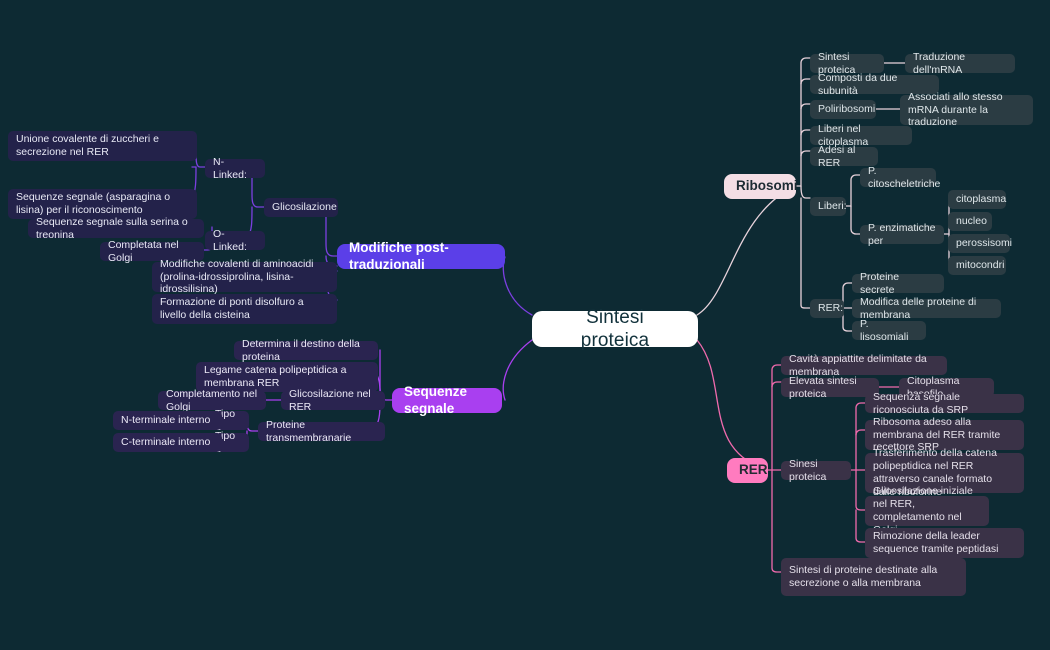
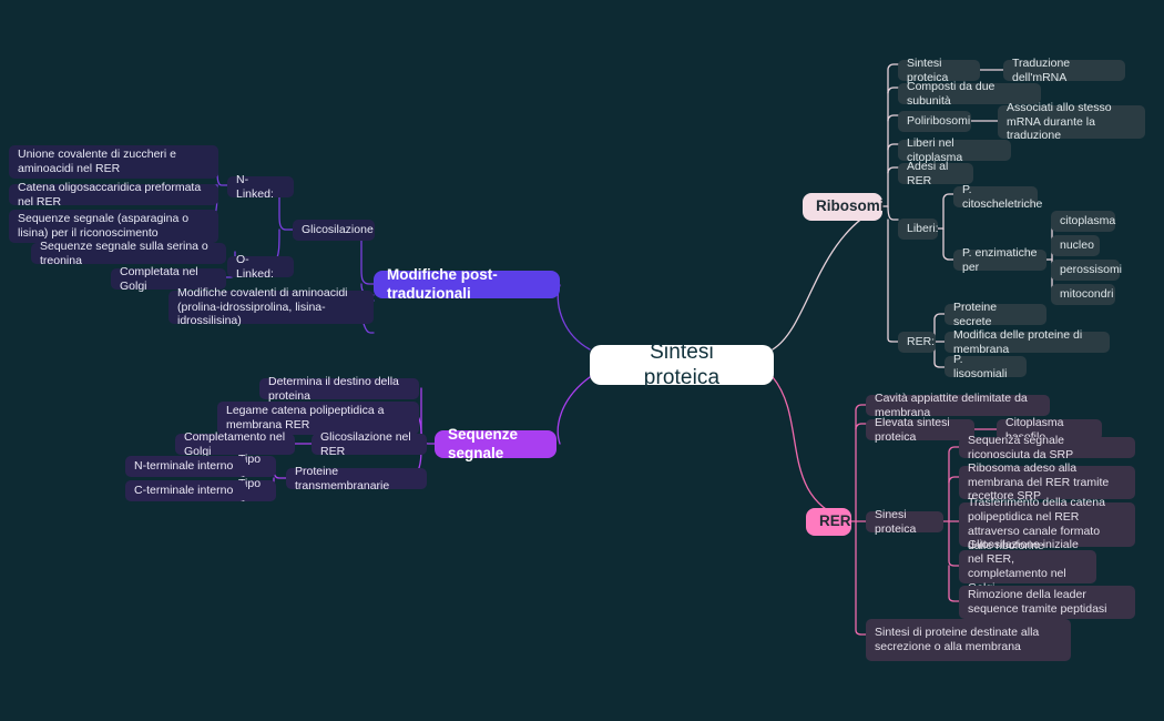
  Sintesi proteica
  Modifiche post-traduzionali
  Glicosilazione
  N-Linked:
  O-Linked:
- Unione covalente di zuccheri e secrezione nel RER
+ Unione covalente di zuccheri e aminoacidi nel RER
+ Catena oligosaccaridica preformata nel RER
  Sequenze segnale (asparagina o lisina) per il riconoscimento
  Sequenze segnale sulla serina o treonina
  Completata nel Golgi
  Modifiche covalenti di aminoacidi (prolina-idrossiprolina, lisina-idrossilisina)
- Formazione di ponti disolfuro a livello della cisteina
  Sequenze segnale
  Determina il destino della proteina
  Legame catena polipeptidica a membrana RER
  Glicosilazione nel RER
  Completamento nel Golgi
  Proteine transmembranarie
  N-terminale interno
  C-terminale interno
  Ribosomi
  Sintesi proteica
  Traduzione dell'mRNA
  Composti da due subunità
  Poliribosomi
  Associati allo stesso mRNA durante la traduzione
  Liberi nel citoplasma
  Adesi al RER
  Liberi:
  P. citoscheletriche
  P. enzimatiche per
  citoplasma
  nucleo
  perossisomi
  mitocondri
  RER:
  Proteine secrete
  Modifica delle proteine di membrana
  P. lisosomiali
  RER
  Cavità appiattite delimitate da membrana
  Elevata sintesi proteica
  Sinesi proteica
  Sequenza segnale riconosciuta da SRP
  Ribosoma adeso alla membrana del RER tramite recettore SRP
  Trasferimento della catena polipeptidica nel RER attraverso canale formato dalle riboforine
  Glicosilazione iniziale nel RER, completamento nel
  Rimozione della leader sequence tramite peptidasi
  Sintesi di proteine destinate alla secrezione o alla membrana
